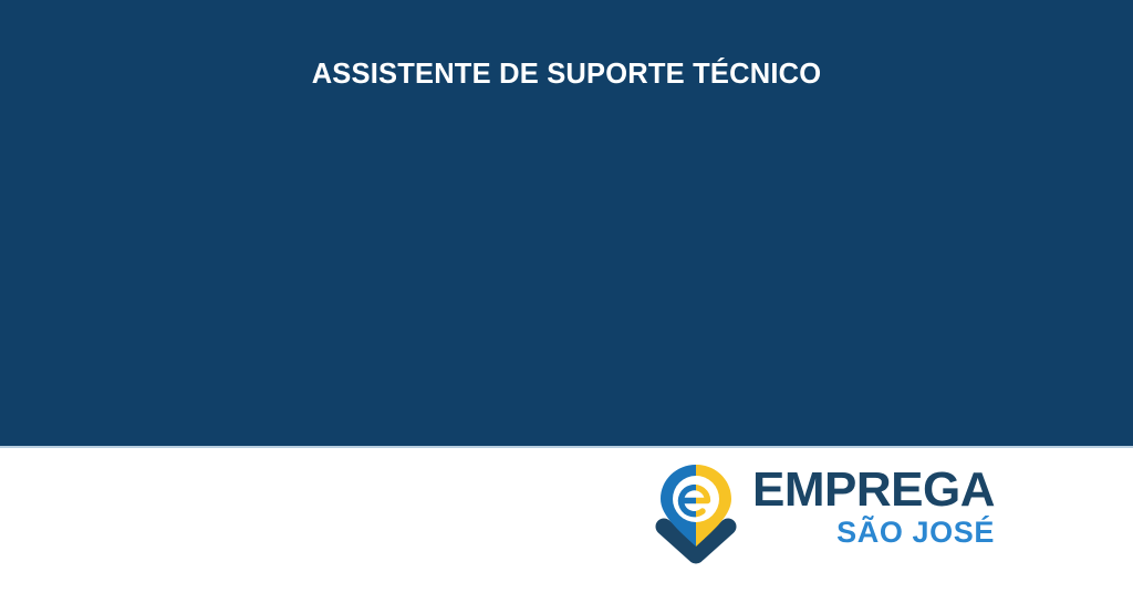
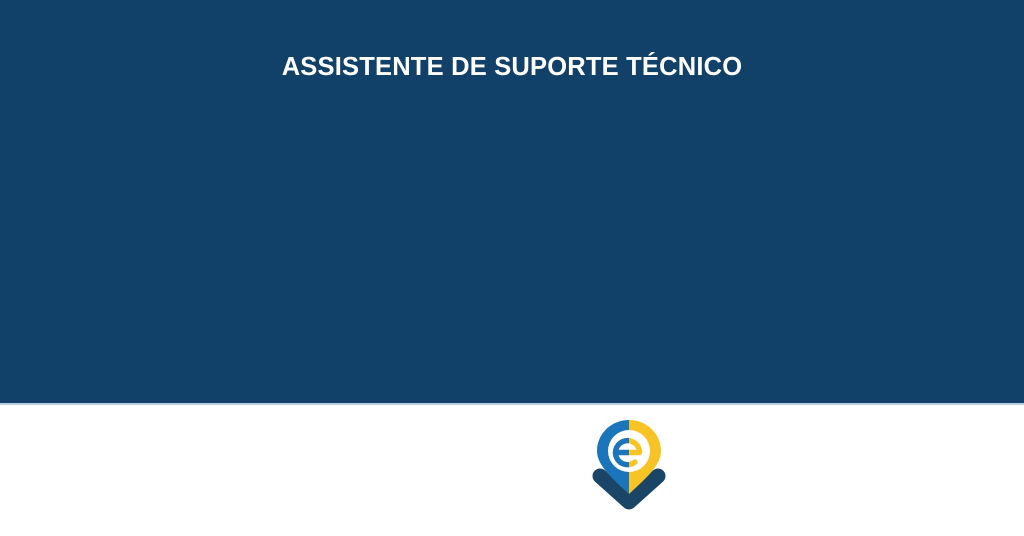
  ASSISTENTE DE SUPORTE TÉCNICO
- EMPREGA
- SÃO JOSÉ
